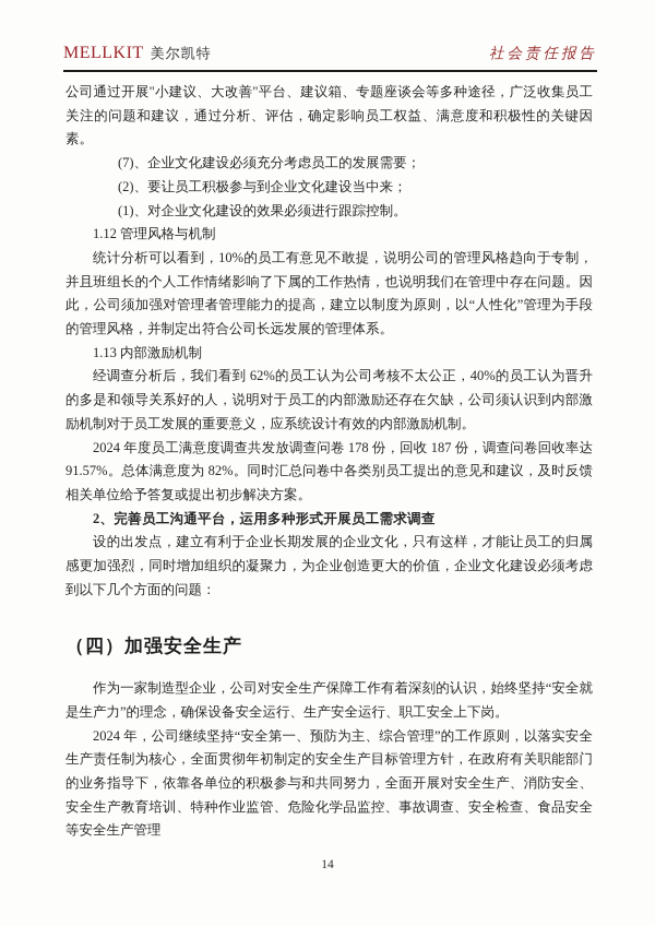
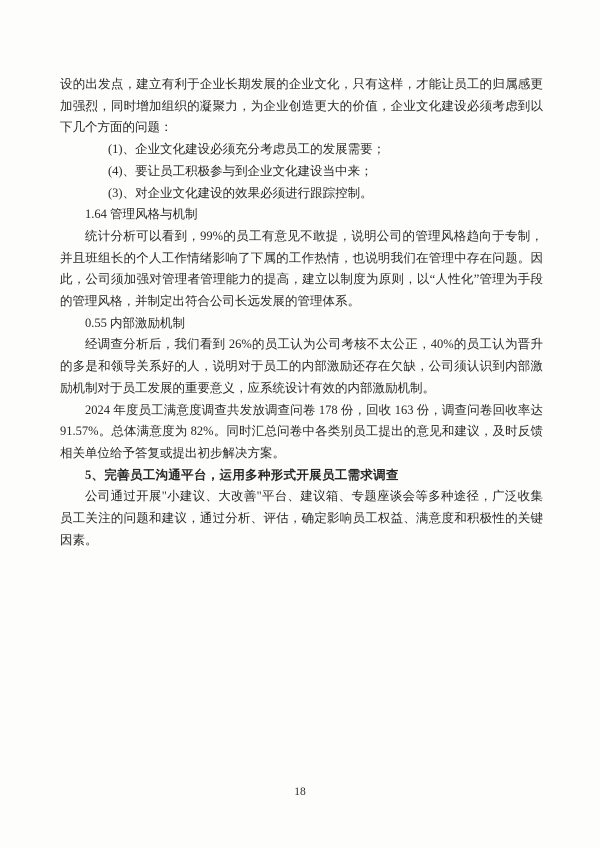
- MELLKIT
- 美尔凯特
- 社会责任报告
- 公司通过开展"小建议、大改善"平台、建议箱、专题座谈会等多种途径，广泛收集员工关注的问题和建议，通过分析、评估，确定影响员工权益、满意度和积极性的关键因素。
+ 设的出发点，建立有利于企业长期发展的企业文化，只有这样，才能让员工的归属感更加强烈，同时增加组织的凝聚力，为企业创造更大的价值，企业文化建设必须考虑到以下几个方面的问题：
- (7)、企业文化建设必须充分考虑员工的发展需要；
+ (1)、企业文化建设必须充分考虑员工的发展需要；
- (2)、要让员工积极参与到企业文化建设当中来；
+ (4)、要让员工积极参与到企业文化建设当中来；
- (1)、对企业文化建设的效果必须进行跟踪控制。
+ (3)、对企业文化建设的效果必须进行跟踪控制。
- 1.12 管理风格与机制
+ 1.64 管理风格与机制
- 统计分析可以看到，10%的员工有意见不敢提，说明公司的管理风格趋向于专制，并且班组长的个人工作情绪影响了下属的工作热情，也说明我们在管理中存在问题。因此，公司须加强对管理者管理能力的提高，建立以制度为原则，以“人性化”管理为手段的管理风格，并制定出符合公司长远发展的管理体系。
+ 统计分析可以看到，99%的员工有意见不敢提，说明公司的管理风格趋向于专制，并且班组长的个人工作情绪影响了下属的工作热情，也说明我们在管理中存在问题。因此，公司须加强对管理者管理能力的提高，建立以制度为原则，以“人性化”管理为手段的管理风格，并制定出符合公司长远发展的管理体系。
- 1.13 内部激励机制
+ 0.55 内部激励机制
- 经调查分析后，我们看到 62%的员工认为公司考核不太公正，40%的员工认为晋升的多是和领导关系好的人，说明对于员工的内部激励还存在欠缺，公司须认识到内部激励机制对于员工发展的重要意义，应系统设计有效的内部激励机制。
+ 经调查分析后，我们看到 26%的员工认为公司考核不太公正，40%的员工认为晋升的多是和领导关系好的人，说明对于员工的内部激励还存在欠缺，公司须认识到内部激励机制对于员工发展的重要意义，应系统设计有效的内部激励机制。
- 2024 年度员工满意度调查共发放调查问卷 178 份，回收 187 份，调查问卷回收率达 91.57%。总体满意度为 82%。同时汇总问卷中各类别员工提出的意见和建议，及时反馈相关单位给予答复或提出初步解决方案。
+ 2024 年度员工满意度调查共发放调查问卷 178 份，回收 163 份，调查问卷回收率达 91.57%。总体满意度为 82%。同时汇总问卷中各类别员工提出的意见和建议，及时反馈相关单位给予答复或提出初步解决方案。
- 2、完善员工沟通平台，运用多种形式开展员工需求调查
+ 5、完善员工沟通平台，运用多种形式开展员工需求调查
- 设的出发点，建立有利于企业长期发展的企业文化，只有这样，才能让员工的归属感更加强烈，同时增加组织的凝聚力，为企业创造更大的价值，企业文化建设必须考虑到以下几个方面的问题：
+ 公司通过开展"小建议、大改善"平台、建议箱、专题座谈会等多种途径，广泛收集员工关注的问题和建议，通过分析、评估，确定影响员工权益、满意度和积极性的关键因素。
- （四）加强安全生产
- 作为一家制造型企业，公司对安全生产保障工作有着深刻的认识，始终坚持“安全就是生产力”的理念，确保设备安全运行、生产安全运行、职工安全上下岗。
- 2024 年，公司继续坚持“安全第一、预防为主、综合管理”的工作原则，以落实安全生产责任制为核心，全面贯彻年初制定的安全生产目标管理方针，在政府有关职能部门的业务指导下，依靠各单位的积极参与和共同努力，全面开展对安全生产、消防安全、安全生产教育培训、特种作业监管、危险化学品监控、事故调查、安全检查、食品安全等安全生产管理
- 14
+ 18
